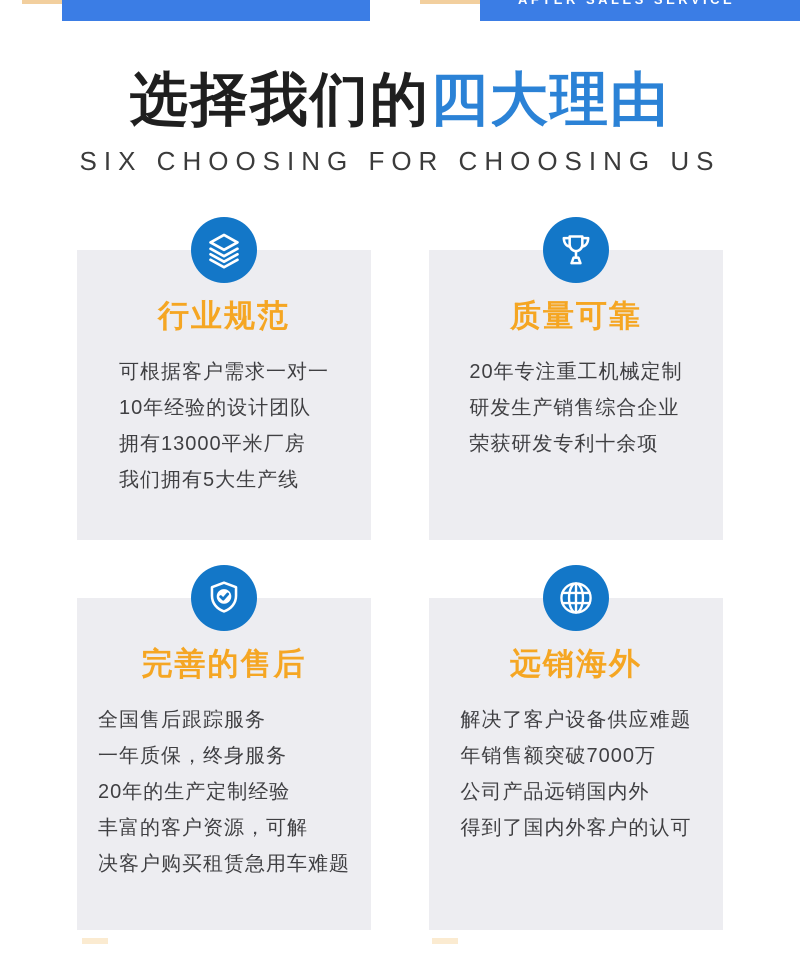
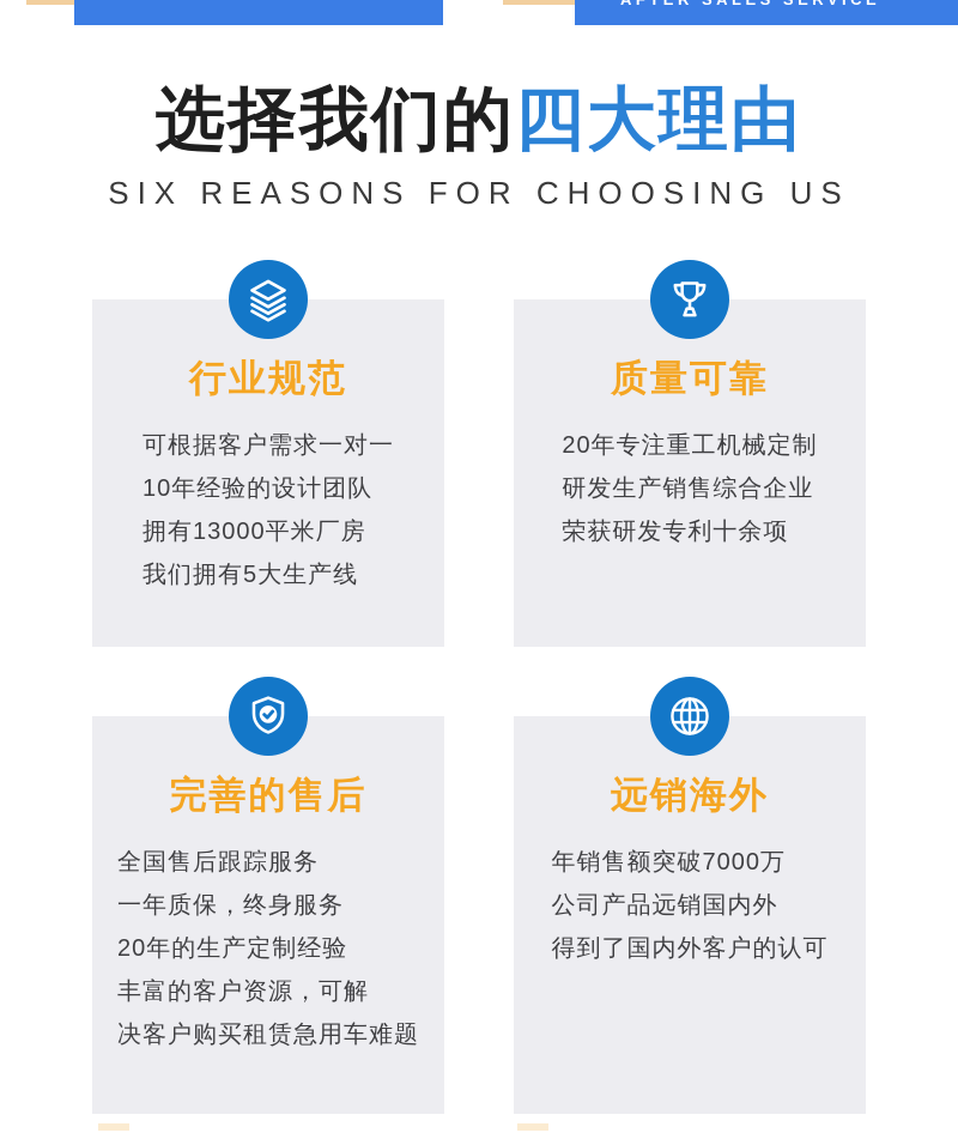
  选择我们的四大理由
- SIX CHOOSING FOR CHOOSING US
+ SIX REASONS FOR CHOOSING US
  行业规范
  可根据客户需求一对一
  10年经验的设计团队
  拥有13000平米厂房
  我们拥有5大生产线
  质量可靠
  20年专注重工机械定制
  研发生产销售综合企业
  荣获研发专利十余项
  完善的售后
  全国售后跟踪服务
  一年质保，终身服务
  20年的生产定制经验
  丰富的客户资源，可解
  决客户购买租赁急用车难题
  远销海外
- 解决了客户设备供应难题
  年销售额突破7000万
  公司产品远销国内外
  得到了国内外客户的认可
